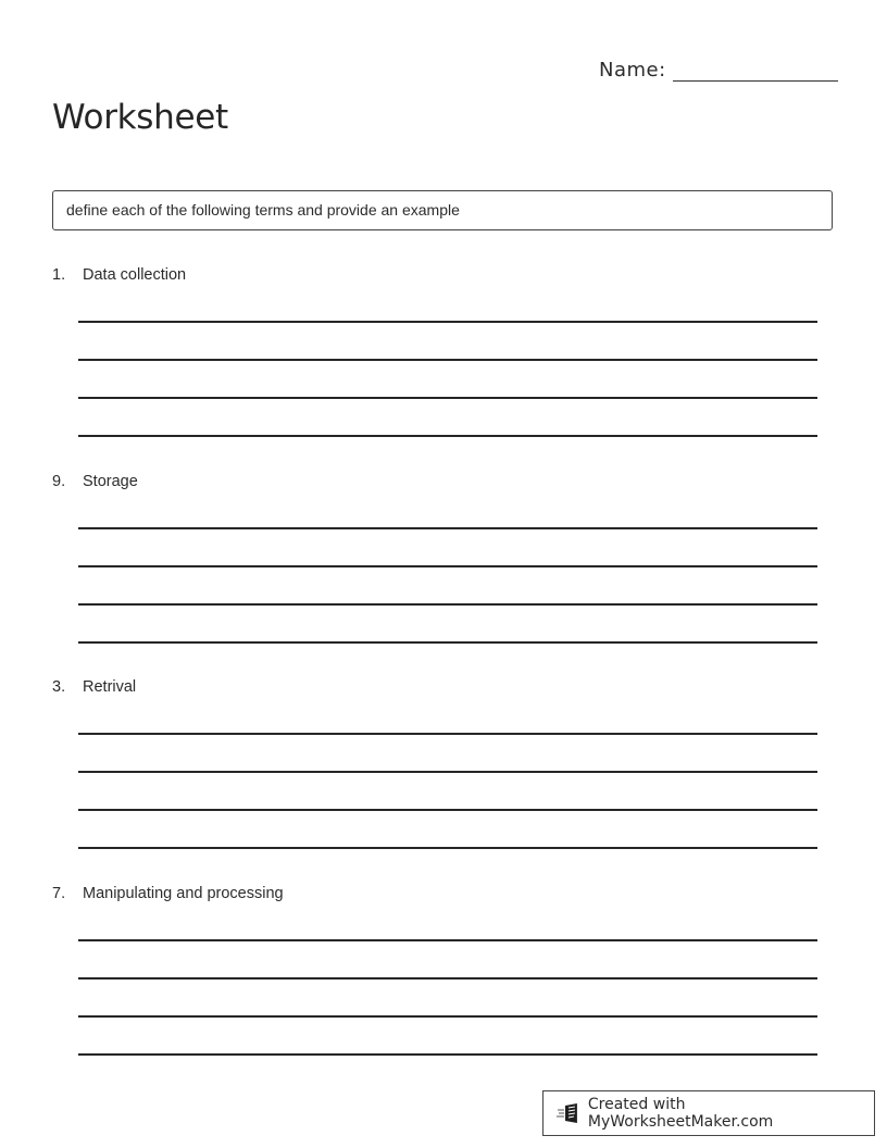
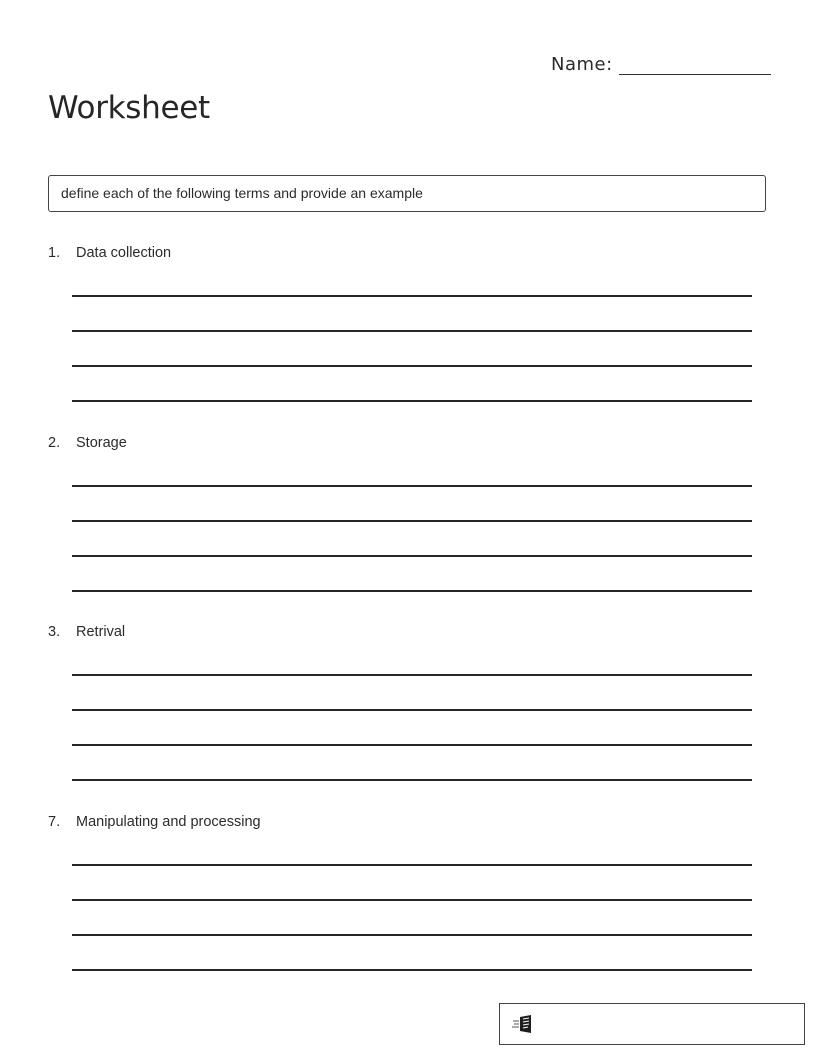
  Worksheet
  Name:
  define each of the following terms and provide an example
  1.
  Data collection
- 9.
+ 2.
  Storage
  3.
  Retrival
  7.
  Manipulating and processing
- Created with MyWorksheetMaker.com
